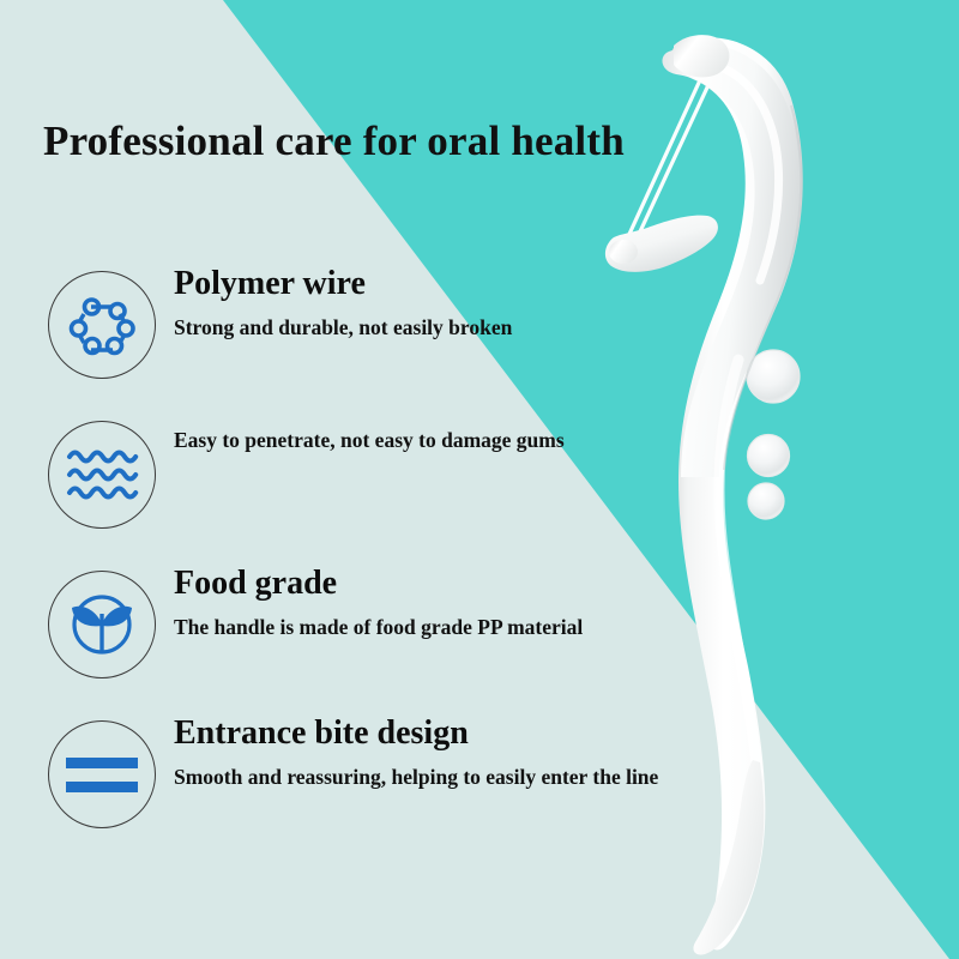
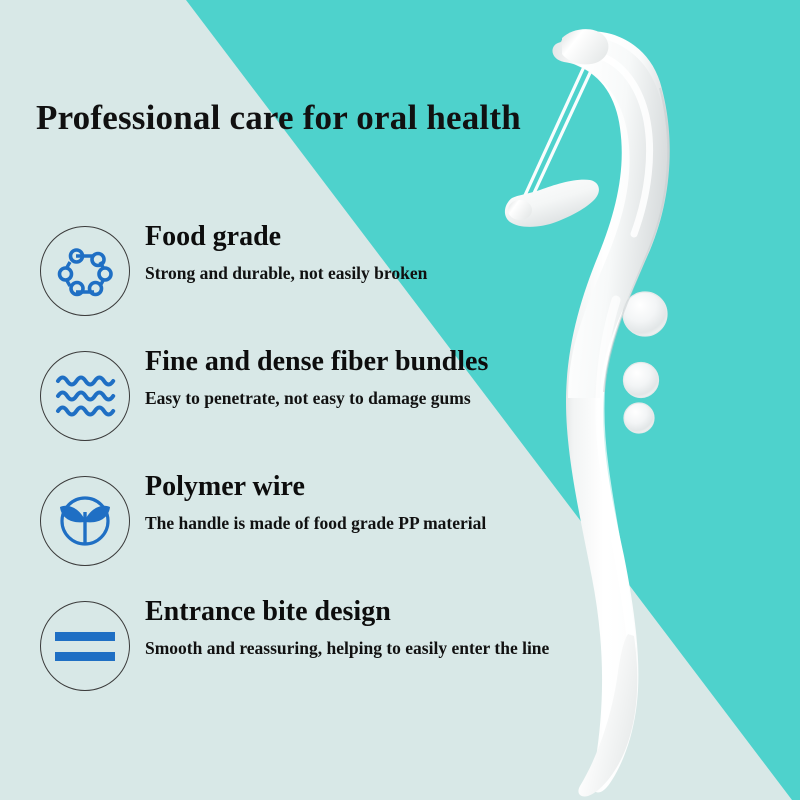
  Professional care for oral health
- Polymer wire
+ Food grade
  Strong and durable, not easily broken
+ Fine and dense fiber bundles
  Easy to penetrate, not easy to damage gums
- Food grade
+ Polymer wire
  The handle is made of food grade PP material
  Entrance bite design
  Smooth and reassuring, helping to easily enter the line
